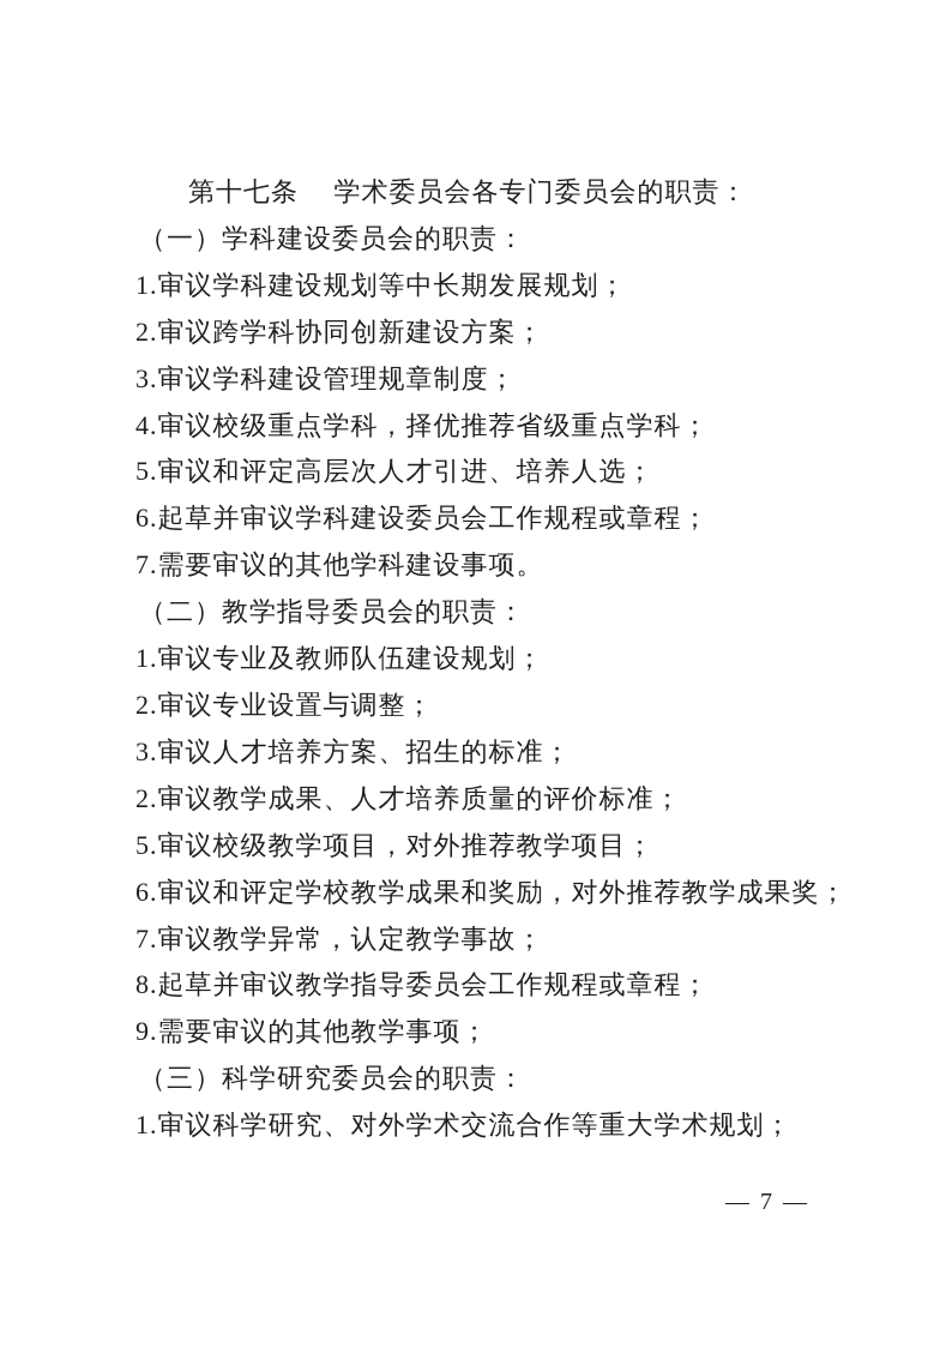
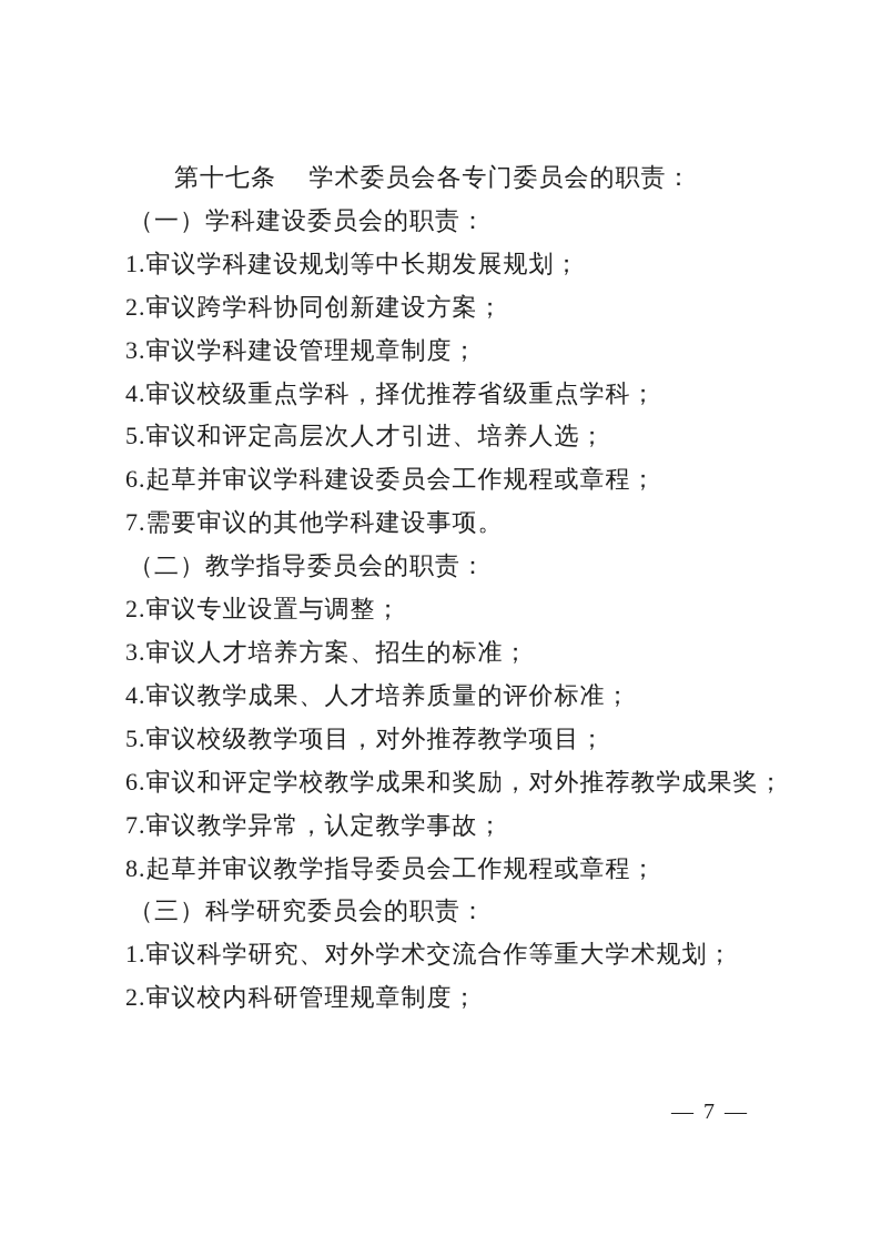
  第十七条 学术委员会各专门委员会的职责：
  （一）学科建设委员会的职责：
  1.审议学科建设规划等中长期发展规划；
  2.审议跨学科协同创新建设方案；
  3.审议学科建设管理规章制度；
  4.审议校级重点学科，择优推荐省级重点学科；
  5.审议和评定高层次人才引进、培养人选；
  6.起草并审议学科建设委员会工作规程或章程；
  7.需要审议的其他学科建设事项。
  （二）教学指导委员会的职责：
- 1.审议专业及教师队伍建设规划；
  2.审议专业设置与调整；
  3.审议人才培养方案、招生的标准；
- 2.审议教学成果、人才培养质量的评价标准；
+ 4.审议教学成果、人才培养质量的评价标准；
  5.审议校级教学项目，对外推荐教学项目；
  6.审议和评定学校教学成果和奖励，对外推荐教学成果奖；
  7.审议教学异常，认定教学事故；
  8.起草并审议教学指导委员会工作规程或章程；
- 9.需要审议的其他教学事项；
  （三）科学研究委员会的职责：
  1.审议科学研究、对外学术交流合作等重大学术规划；
+ 2.审议校内科研管理规章制度；
  — 7 —
